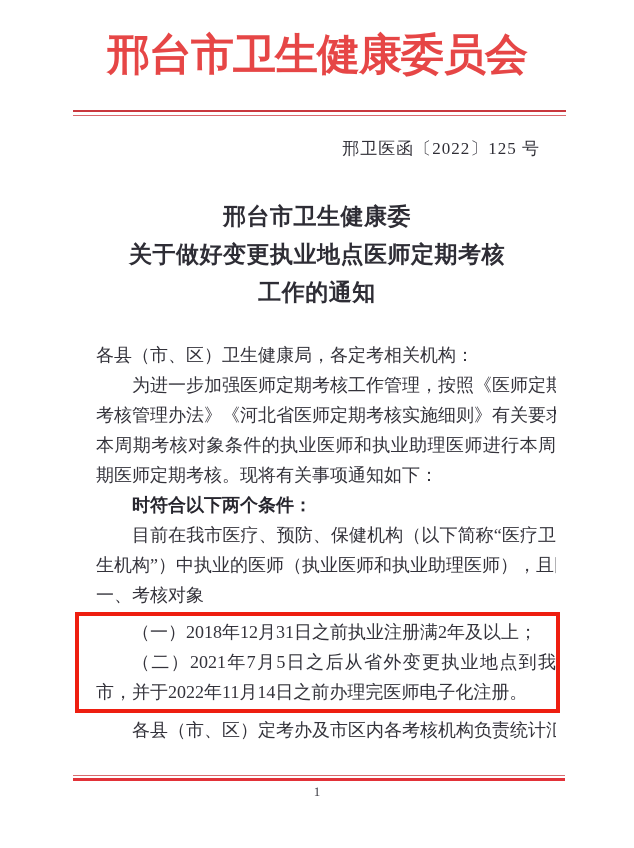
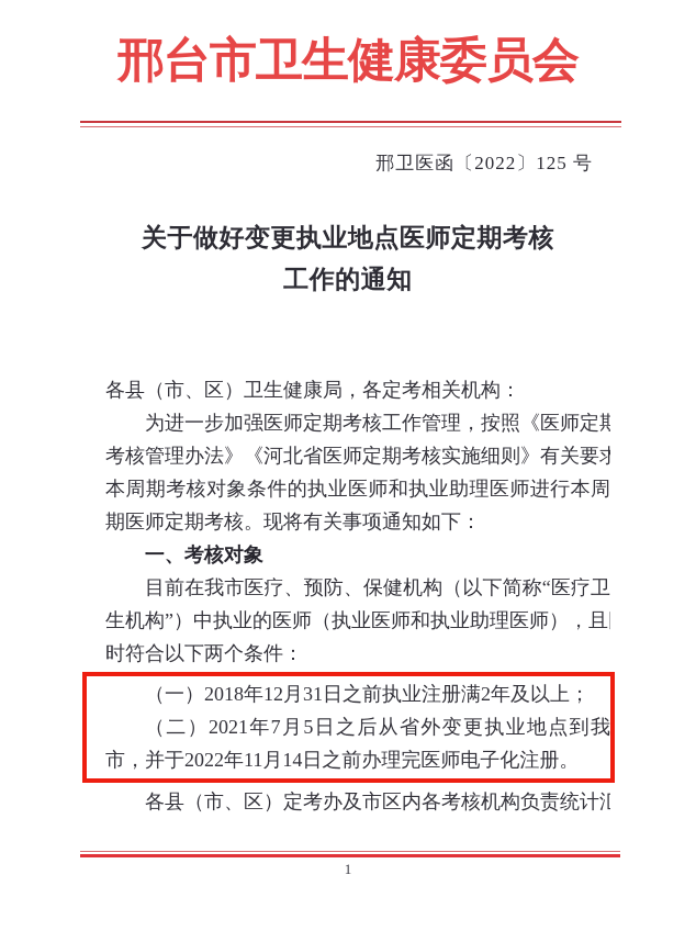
  邢台市卫生健康委员会
  邢卫医函〔2022〕125 号
- 邢台市卫生健康委
  关于做好变更执业地点医师定期考核
  工作的通知
  各县（市、区）卫生健康局，各定考相关机构：
  为进一步加强医师定期考核工作管理，按照《医师定期
  考核管理办法》《河北省医师定期考核实施细则》有关要求
  本周期考核对象条件的执业医师和执业助理医师进行本周
  期医师定期考核。现将有关事项通知如下：
- 时符合以下两个条件：
+ 一、考核对象
  目前在我市医疗、预防、保健机构（以下简称“医疗卫
  生机构”）中执业的医师（执业医师和执业助理医师），且
- 一、考核对象
+ 时符合以下两个条件：
  （一）2018年12月31日之前执业注册满2年及以上；
  （二）2021年7月5日之后从省外变更执业地点到我
  市，并于2022年11月14日之前办理完医师电子化注册。
  各县（市、区）定考办及市区内各考核机构负责统计汇
  1
